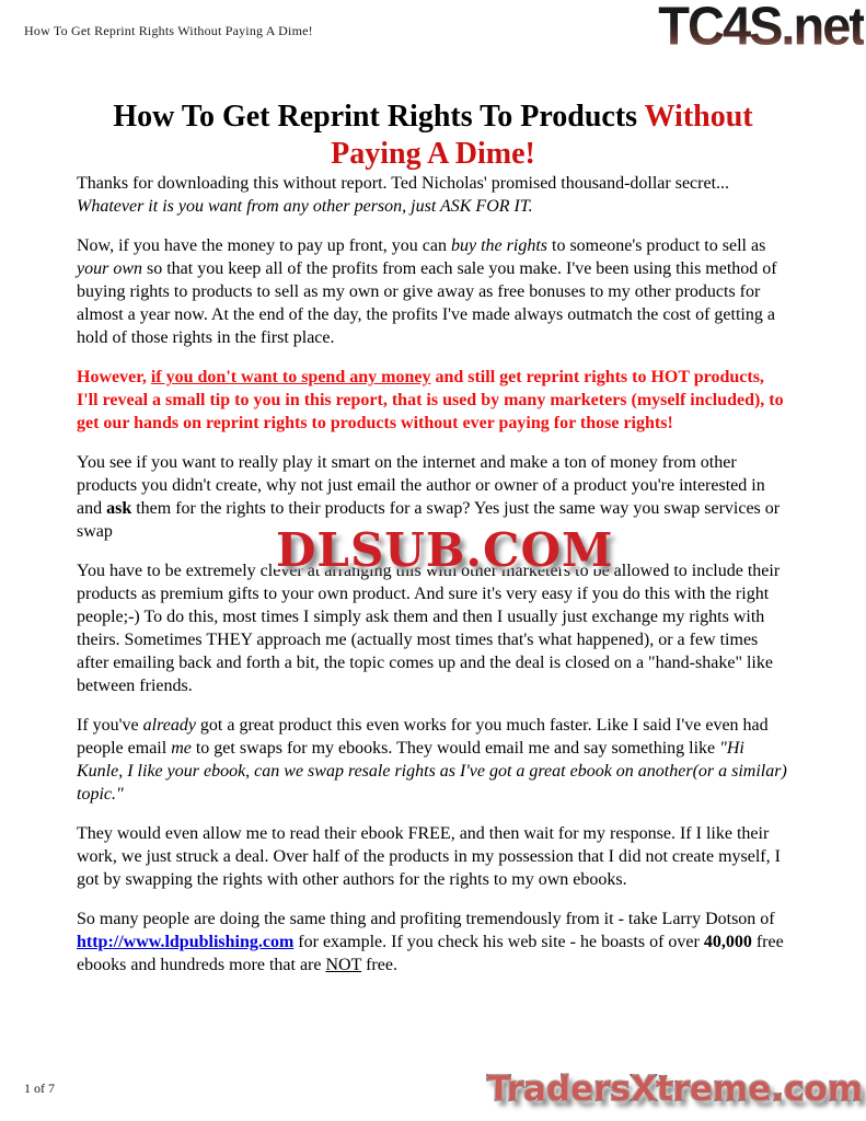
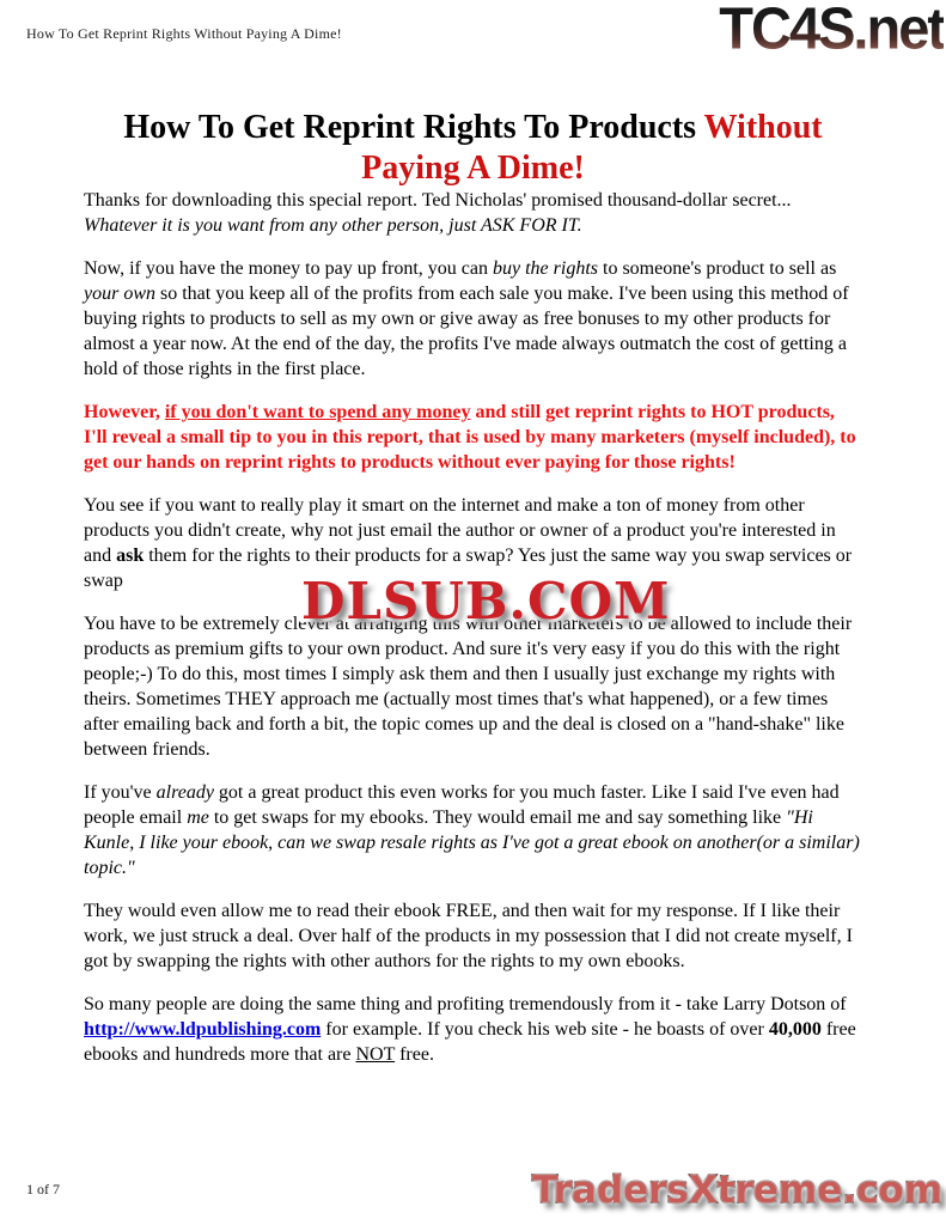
  How To Get Reprint Rights Without Paying A Dime!
  TC4S.net
  How To Get Reprint Rights To Products Without
  Paying A Dime!
- Thanks for downloading this without report. Ted Nicholas' promised thousand-dollar secret... Whatever it is you want from any other person, just ASK FOR IT.
+ Thanks for downloading this special report. Ted Nicholas' promised thousand-dollar secret... Whatever it is you want from any other person, just ASK FOR IT.
  Now, if you have the money to pay up front, you can buy the rights to someone's product to sell as your own so that you keep all of the profits from each sale you make. I've been using this method of buying rights to products to sell as my own or give away as free bonuses to my other products for almost a year now. At the end of the day, the profits I've made always outmatch the cost of getting a hold of those rights in the first place.
  However, if you don't want to spend any money and still get reprint rights to HOT products, I'll reveal a small tip to you in this report, that is used by many marketers (myself included), to get our hands on reprint rights to products without ever paying for those rights!
  You see if you want to really play it smart on the internet and make a ton of money from other products you didn't create, why not just email the author or owner of a product you're interested in and ask them for the rights to their products for a swap? Yes just the same way you swap services or swap
  You have to be extremely clever at arranging this with other marketers to be allowed to include their products as premium gifts to your own product. And sure it's very easy if you do this with the right people;-) To do this, most times I simply ask them and then I usually just exchange my rights with theirs. Sometimes THEY approach me (actually most times that's what happened), or a few times after emailing back and forth a bit, the topic comes up and the deal is closed on a "hand-shake" like between friends.
  If you've already got a great product this even works for you much faster. Like I said I've even had people email me to get swaps for my ebooks. They would email me and say something like "Hi Kunle, I like your ebook, can we swap resale rights as I've got a great ebook on another(or a similar) topic."
  They would even allow me to read their ebook FREE, and then wait for my response. If I like their work, we just struck a deal. Over half of the products in my possession that I did not create myself, I got by swapping the rights with other authors for the rights to my own ebooks.
  So many people are doing the same thing and profiting tremendously from it - take Larry Dotson of http://www.ldpublishing.com for example. If you check his web site - he boasts of over 40,000 free ebooks and hundreds more that are NOT free.
  DLSUB.COM
  1 of 7
  TradersXtreme.com
